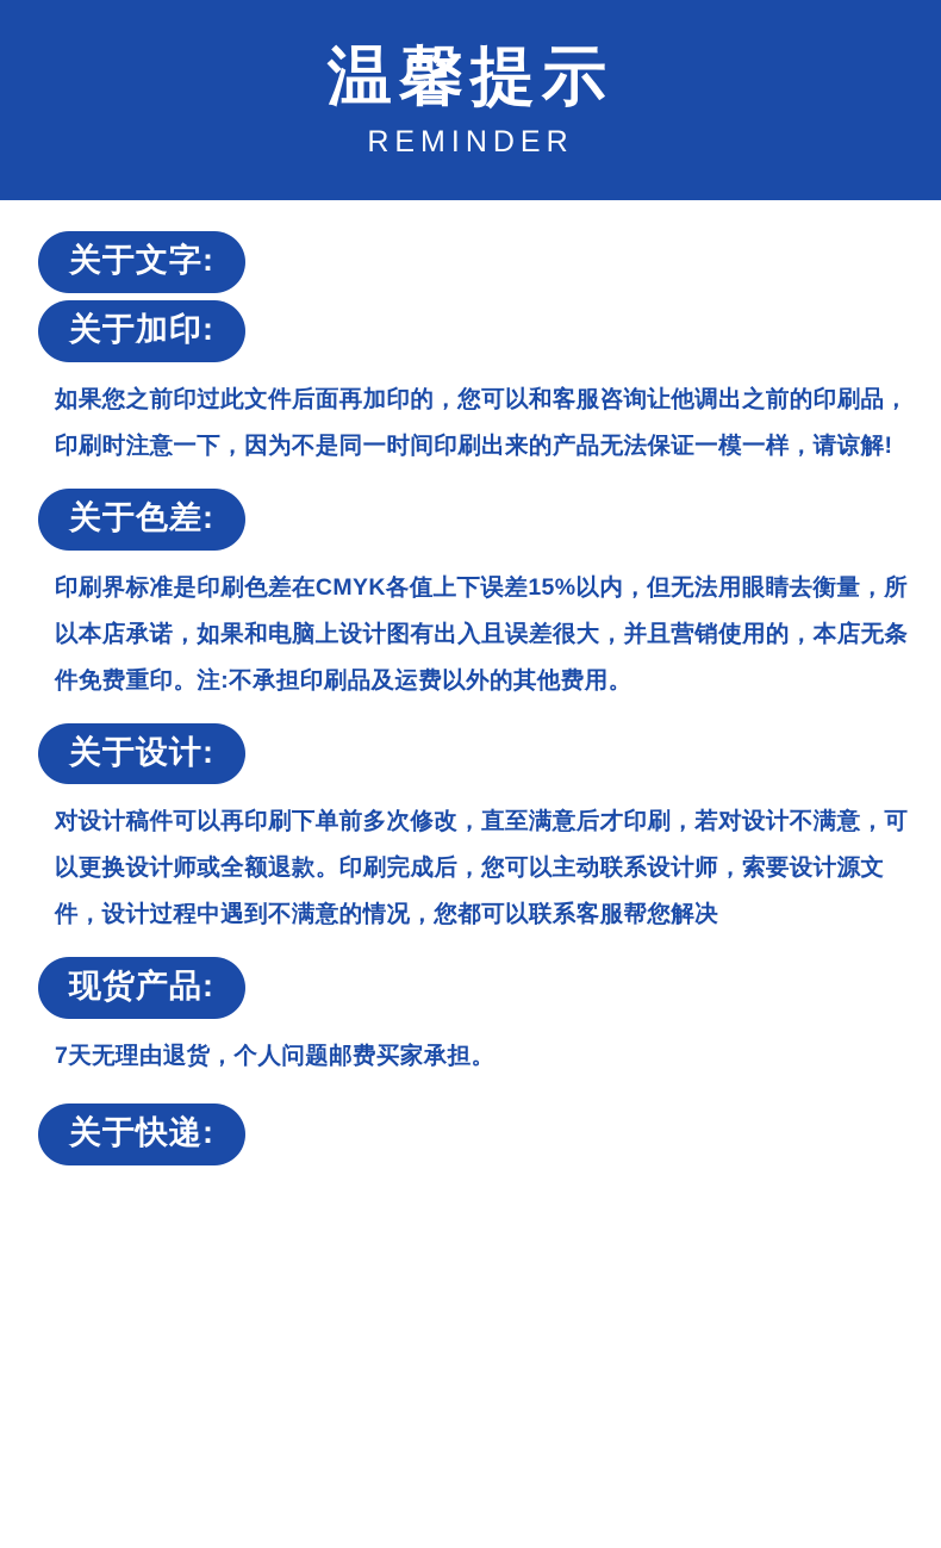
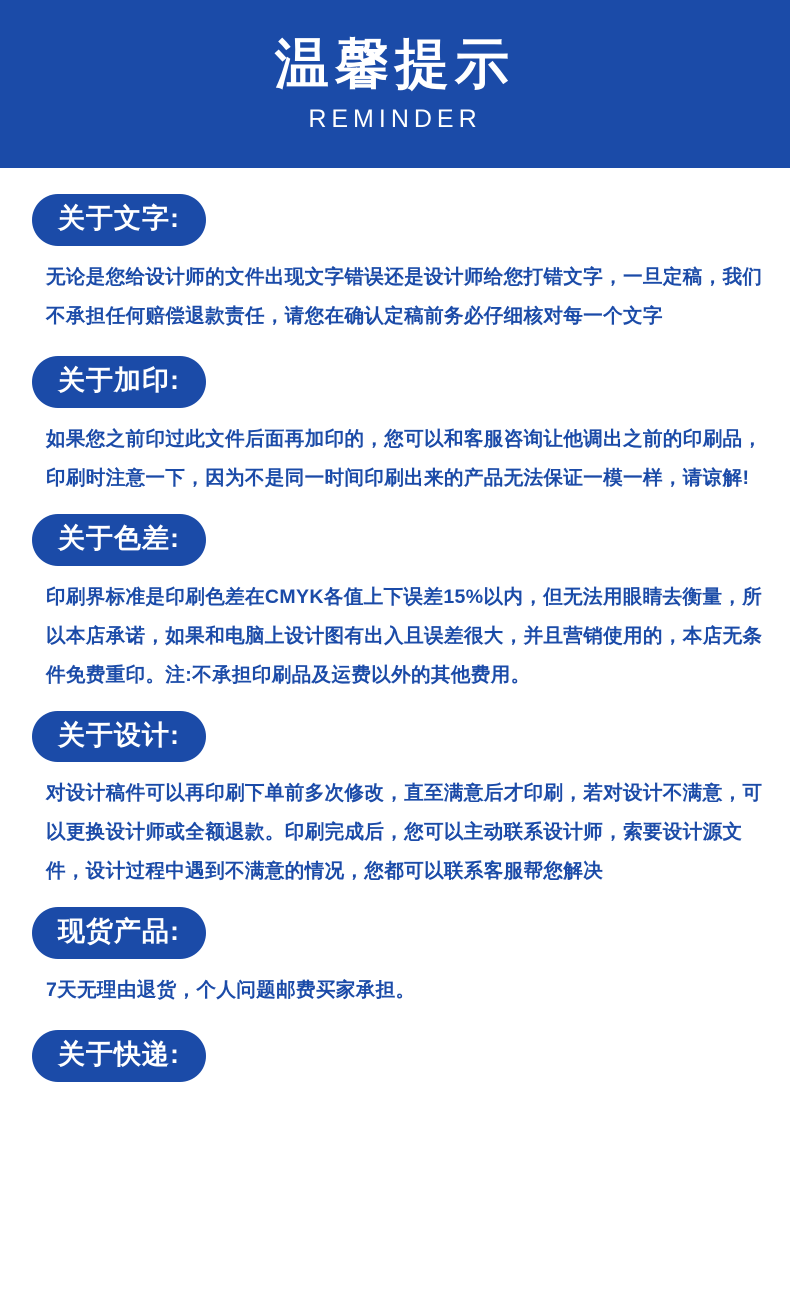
  温馨提示
  REMINDER
  关于文字:
+ 无论是您给设计师的文件出现文字错误还是设计师给您打错文字，一旦定稿，我们不承担任何赔偿退款责任，请您在确认定稿前务必仔细核对每一个文字
  关于加印:
  如果您之前印过此文件后面再加印的，您可以和客服咨询让他调出之前的印刷品，印刷时注意一下，因为不是同一时间印刷出来的产品无法保证一模一样，请谅解!
  关于色差:
  印刷界标准是印刷色差在CMYK各值上下误差15%以内，但无法用眼睛去衡量，所以本店承诺，如果和电脑上设计图有出入且误差很大，并且营销使用的，本店无条件免费重印。注:不承担印刷品及运费以外的其他费用。
  关于设计:
  对设计稿件可以再印刷下单前多次修改，直至满意后才印刷，若对设计不满意，可以更换设计师或全额退款。印刷完成后，您可以主动联系设计师，索要设计源文件，设计过程中遇到不满意的情况，您都可以联系客服帮您解决
  现货产品:
  7天无理由退货，个人问题邮费买家承担。
  关于快递:
